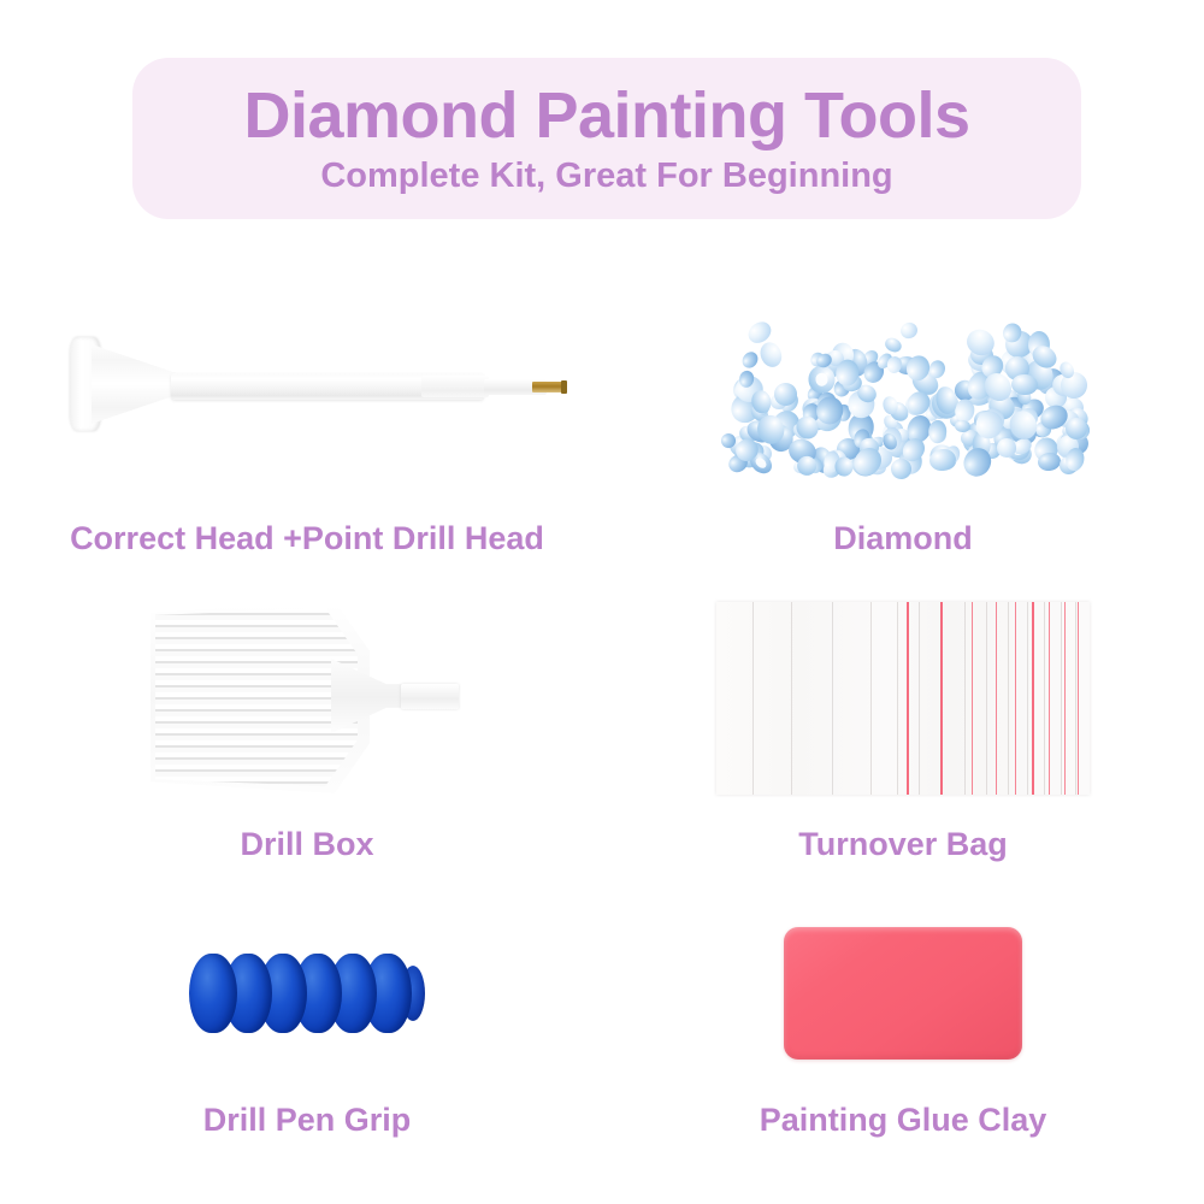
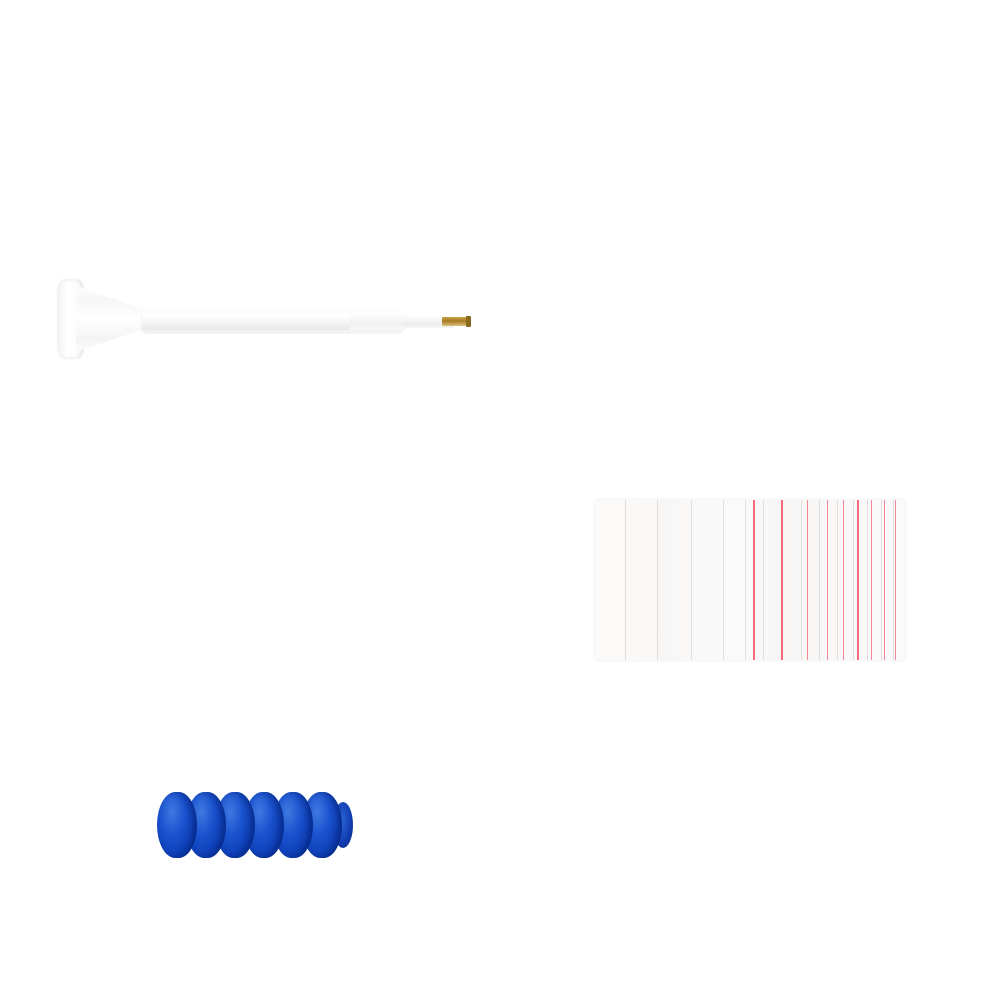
- Diamond Painting Tools
- Complete Kit, Great For Beginning
- Correct Head +Point Drill Head
- Diamond
- Drill Box
- Turnover Bag
- Drill Pen Grip
- Painting Glue Clay
